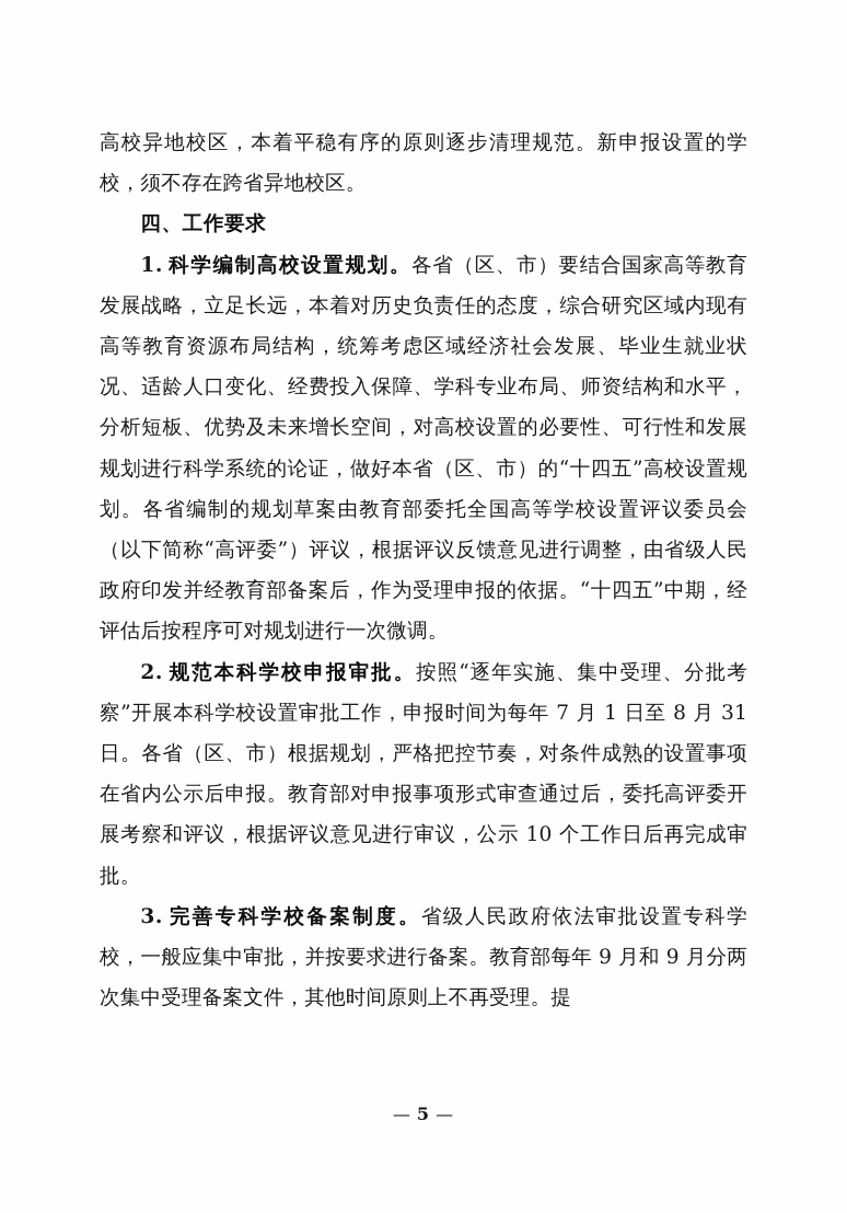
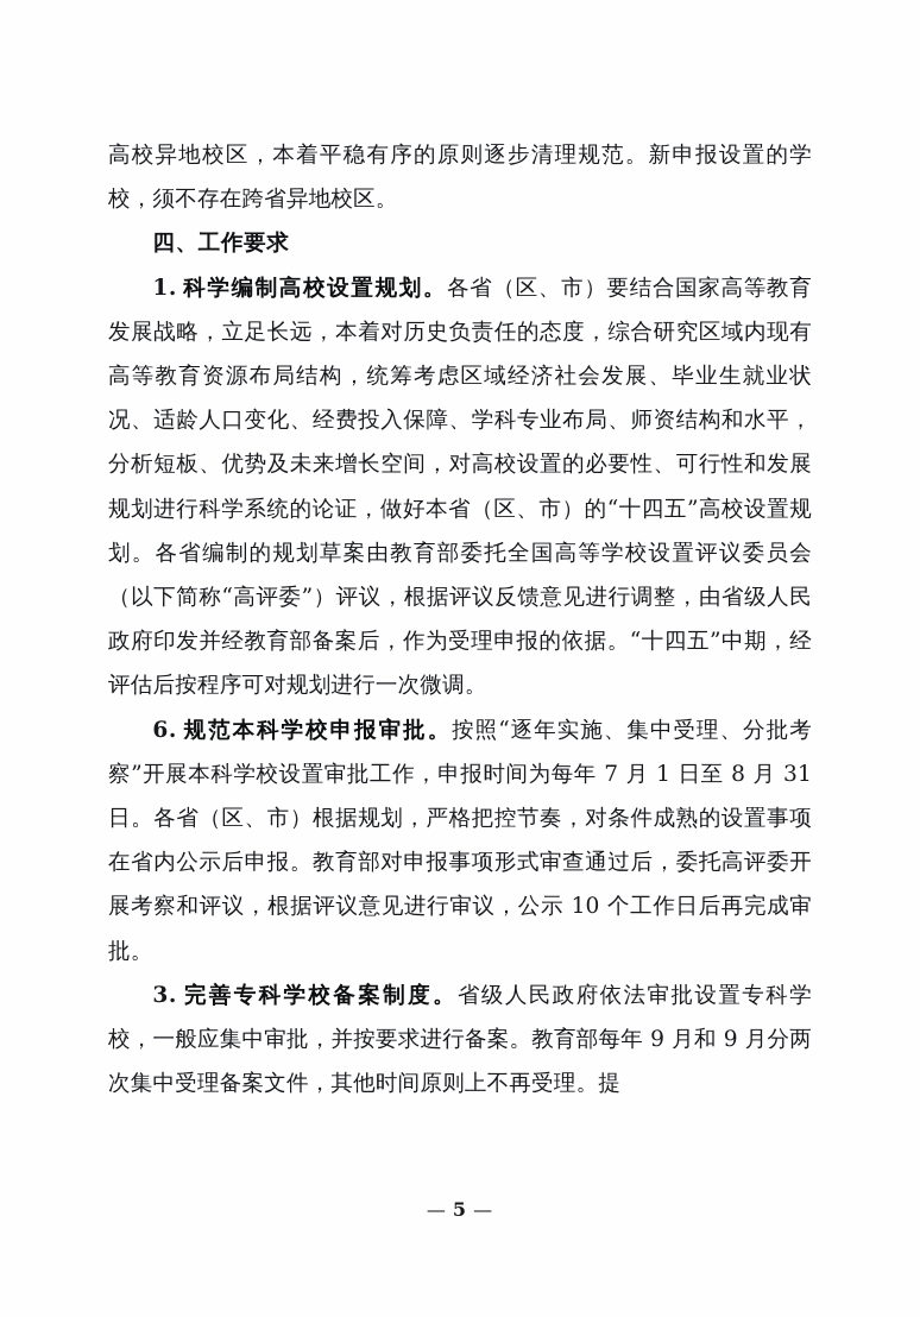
  高校异地校区，本着平稳有序的原则逐步清理规范。新申报设置的学校，须不存在跨省异地校区。
  四、工作要求
  1. 科学编制高校设置规划。各省（区、市）要结合国家高等教育发展战略，立足长远，本着对历史负责任的态度，综合研究区域内现有高等教育资源布局结构，统筹考虑区域经济社会发展、毕业生就业状况、适龄人口变化、经费投入保障、学科专业布局、师资结构和水平，分析短板、优势及未来增长空间，对高校设置的必要性、可行性和发展规划进行科学系统的论证，做好本省（区、市）的“十四五”高校设置规划。各省编制的规划草案由教育部委托全国高等学校设置评议委员会（以下简称“高评委”）评议，根据评议反馈意见进行调整，由省级人民政府印发并经教育部备案后，作为受理申报的依据。“十四五”中期，经评估后按程序可对规划进行一次微调。
- 2. 规范本科学校申报审批。按照“逐年实施、集中受理、分批考察”开展本科学校设置审批工作，申报时间为每年 7 月 1 日至 8 月 31 日。各省（区、市）根据规划，严格把控节奏，对条件成熟的设置事项在省内公示后申报。教育部对申报事项形式审查通过后，委托高评委开展考察和评议，根据评议意见进行审议，公示 10 个工作日后再完成审批。
+ 6. 规范本科学校申报审批。按照“逐年实施、集中受理、分批考察”开展本科学校设置审批工作，申报时间为每年 7 月 1 日至 8 月 31 日。各省（区、市）根据规划，严格把控节奏，对条件成熟的设置事项在省内公示后申报。教育部对申报事项形式审查通过后，委托高评委开展考察和评议，根据评议意见进行审议，公示 10 个工作日后再完成审批。
  3. 完善专科学校备案制度。省级人民政府依法审批设置专科学校，一般应集中审批，并按要求进行备案。教育部每年 9 月和 9 月分两次集中受理备案文件，其他时间原则上不再受理。提
  — 5 —
